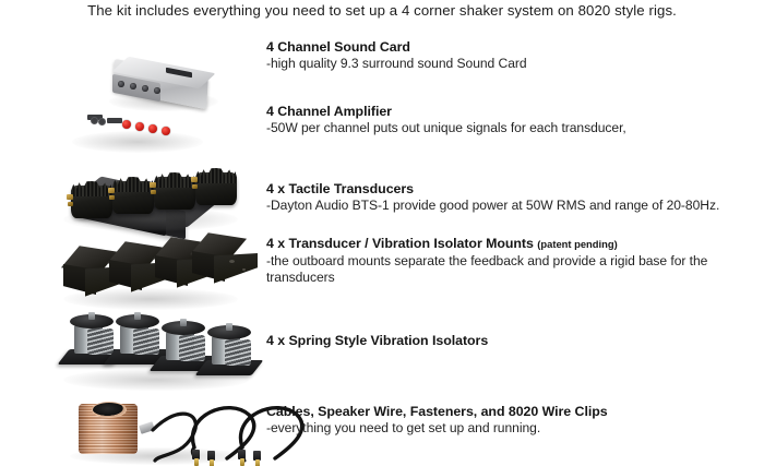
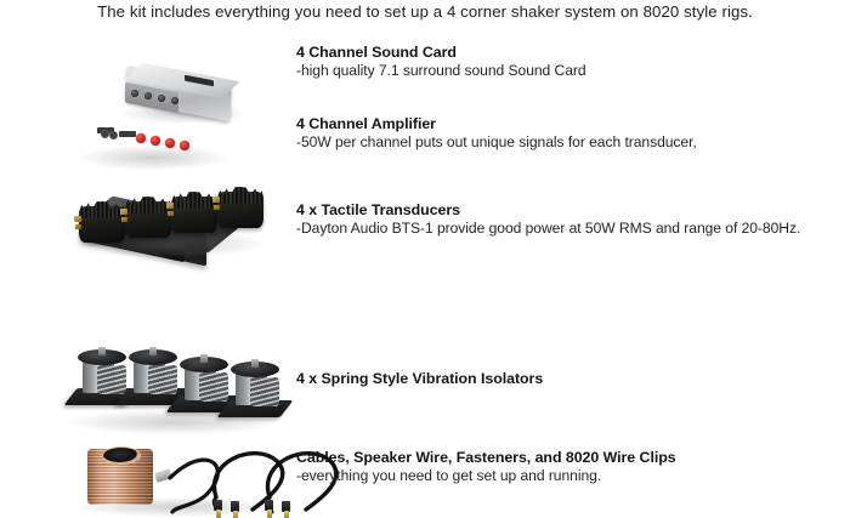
  The kit includes everything you need to set up a 4 corner shaker system on 8020 style rigs.
  4 Channel Sound Card
- -high quality 9.3 surround sound Sound Card
+ -high quality 7.1 surround sound Sound Card
  4 Channel Amplifier
  -50W per channel puts out unique signals for each transducer,
  4 x Tactile Transducers
  -Dayton Audio BTS-1 provide good power at 50W RMS and range of 20-80Hz.
- 4 x Transducer / Vibration Isolator Mounts (patent pending)
- -the outboard mounts separate the feedback and provide a rigid base for the transducers
  4 x Spring Style Vibration Isolators
  Cables, Speaker Wire, Fasteners, and 8020 Wire Clips
  -everything you need to get set up and running.
